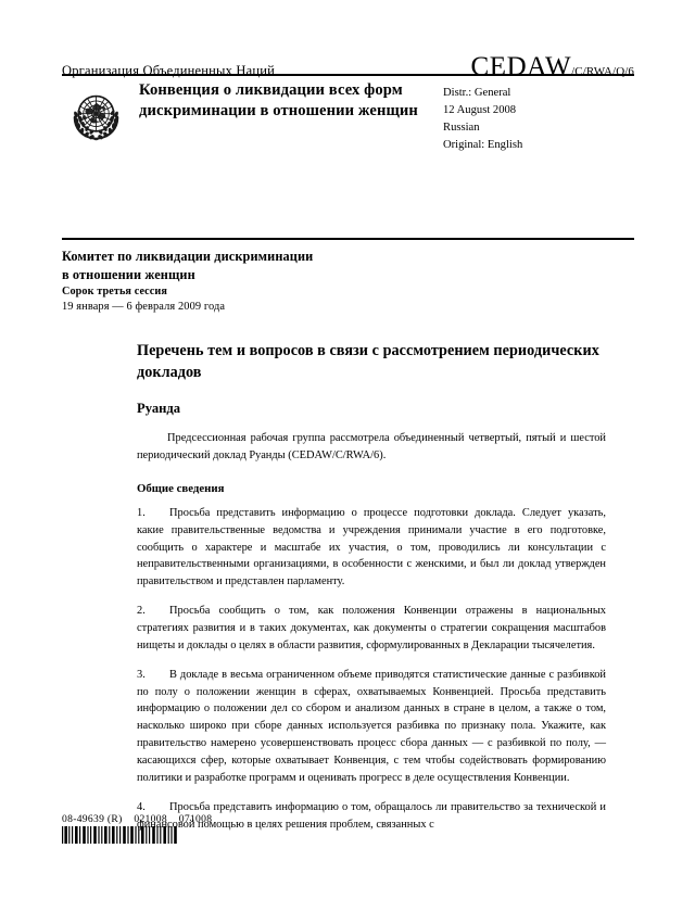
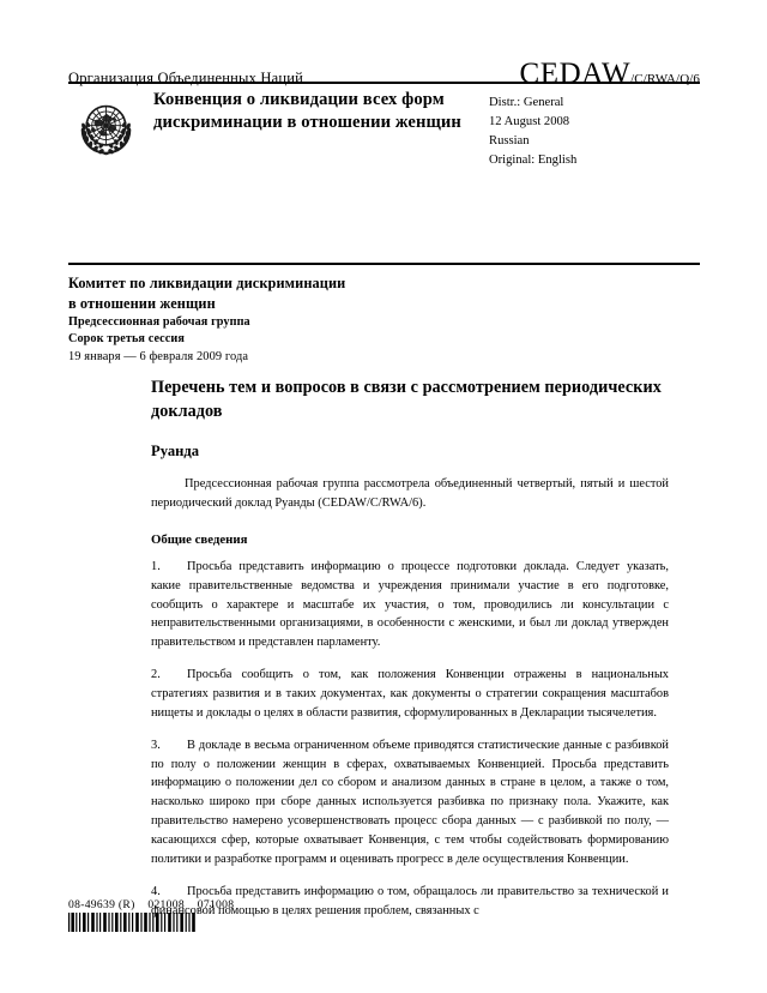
  Организация Объединенных Наций
  CEDAW/C/RWA/Q/6
  Конвенция о ликвидации всех форм дискриминации в отношении женщин
  Distr.: General
  12 August 2008
  Russian
  Original: English
  Комитет по ликвидации дискриминации
  в отношении женщин
+ Предсессионная рабочая группа
  Сорок третья сессия
  19 января — 6 февраля 2009 года
  Перечень тем и вопросов в связи с рассмотрением периодических докладов
  Руанда
  Предсессионная рабочая группа рассмотрела объединенный четвертый, пятый и шестой периодический доклад Руанды (CEDAW/C/RWA/6).
  Общие сведения
  1. Просьба представить информацию о процессе подготовки доклада. Следует указать, какие правительственные ведомства и учреждения принимали участие в его подготовке, сообщить о характере и масштабе их участия, о том, проводились ли консультации с неправительственными организациями, в особенности с женскими, и был ли доклад утвержден правительством и представлен парламенту.
  2. Просьба сообщить о том, как положения Конвенции отражены в национальных стратегиях развития и в таких документах, как документы о стратегии сокращения масштабов нищеты и доклады о целях в области развития, сформулированных в Декларации тысячелетия.
  3. В докладе в весьма ограниченном объеме приводятся статистические данные с разбивкой по полу о положении женщин в сферах, охватываемых Конвенцией. Просьба представить информацию о положении дел со сбором и анализом данных в стране в целом, а также о том, насколько широко при сборе данных используется разбивка по признаку пола. Укажите, как правительство намерено усовершенствовать процесс сбора данных — с разбивкой по полу, — касающихся сфер, которые охватывает Конвенция, с тем чтобы содействовать формированию политики и разработке программ и оценивать прогресс в деле осуществления Конвенции.
  4. Просьба представить информацию о том, обращалось ли правительство за технической и финансовой помощью в целях решения проблем, связанных с
  08-49639 (R) 021008 071008
